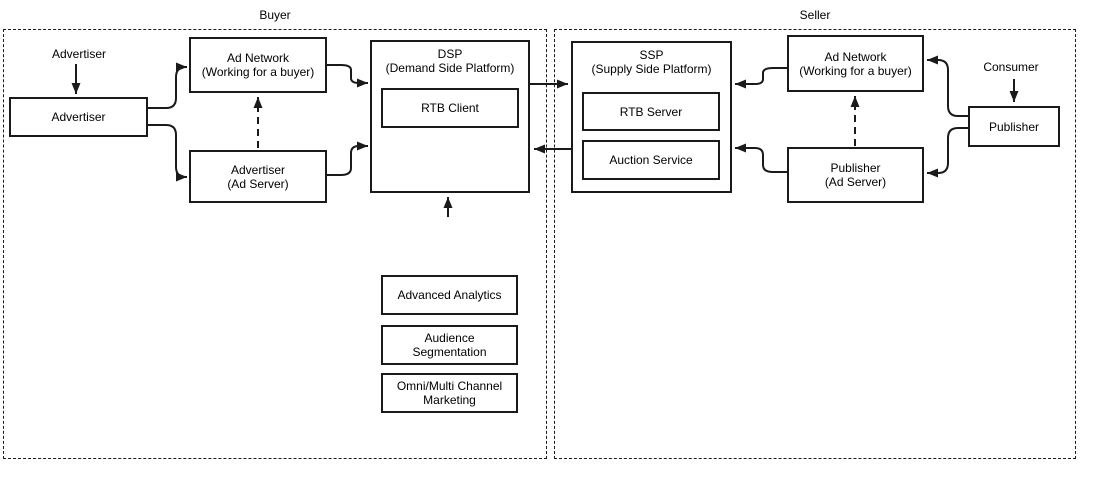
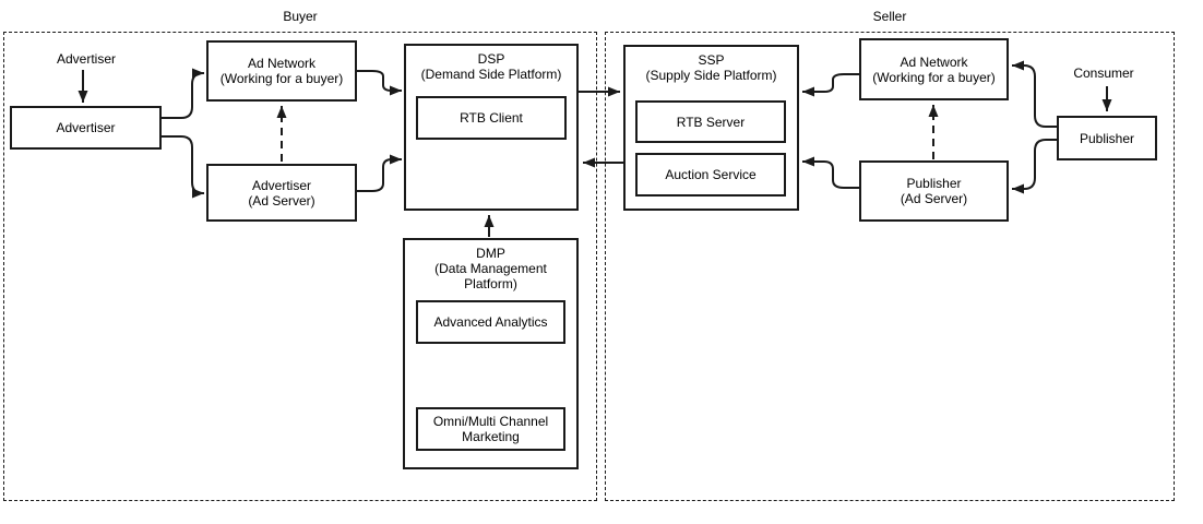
  Buyer
  Seller
  Advertiser
  Consumer
  Advertiser
  Ad Network
  (Working for a buyer)
  Advertiser
  (Ad Server)
  DSP
  (Demand Side Platform)
  RTB Client
+ DMP
+ (Data Management
+ Platform)
  Advanced Analytics
- Audience
- Segmentation
  Omni/Multi Channel
  Marketing
  SSP
  (Supply Side Platform)
  RTB Server
  Auction Service
  Ad Network
  (Working for a buyer)
  Publisher
  (Ad Server)
  Publisher
